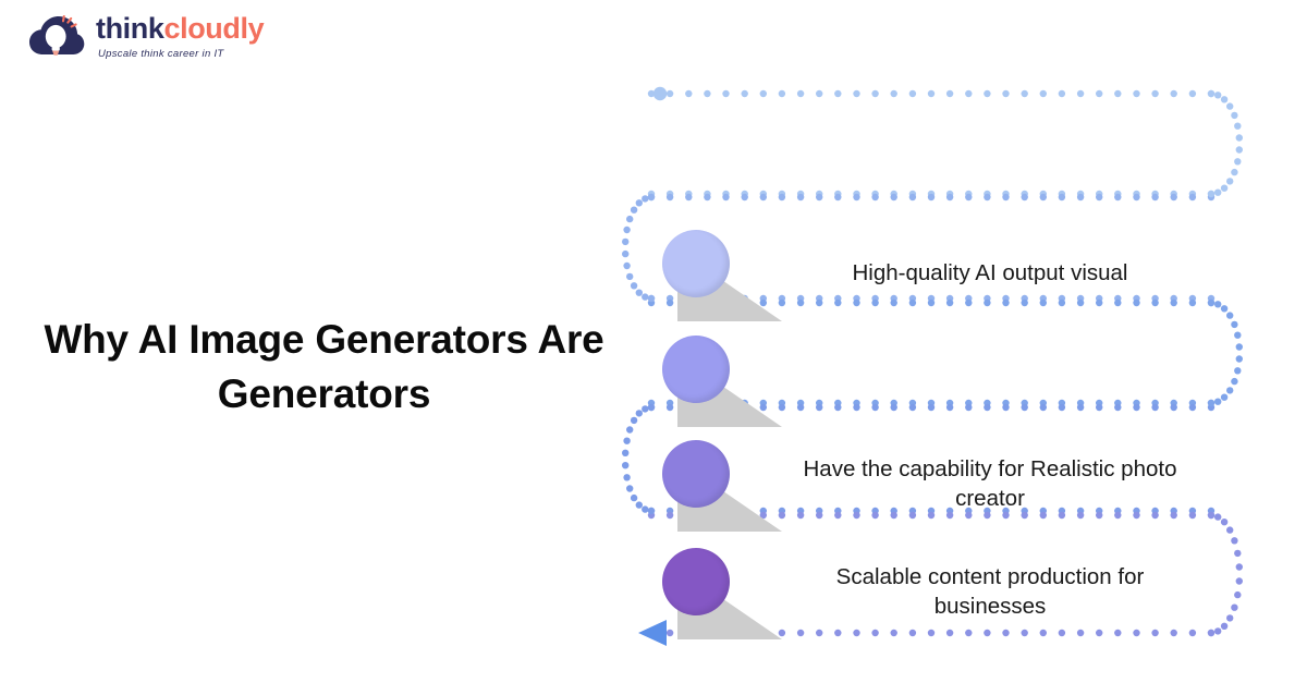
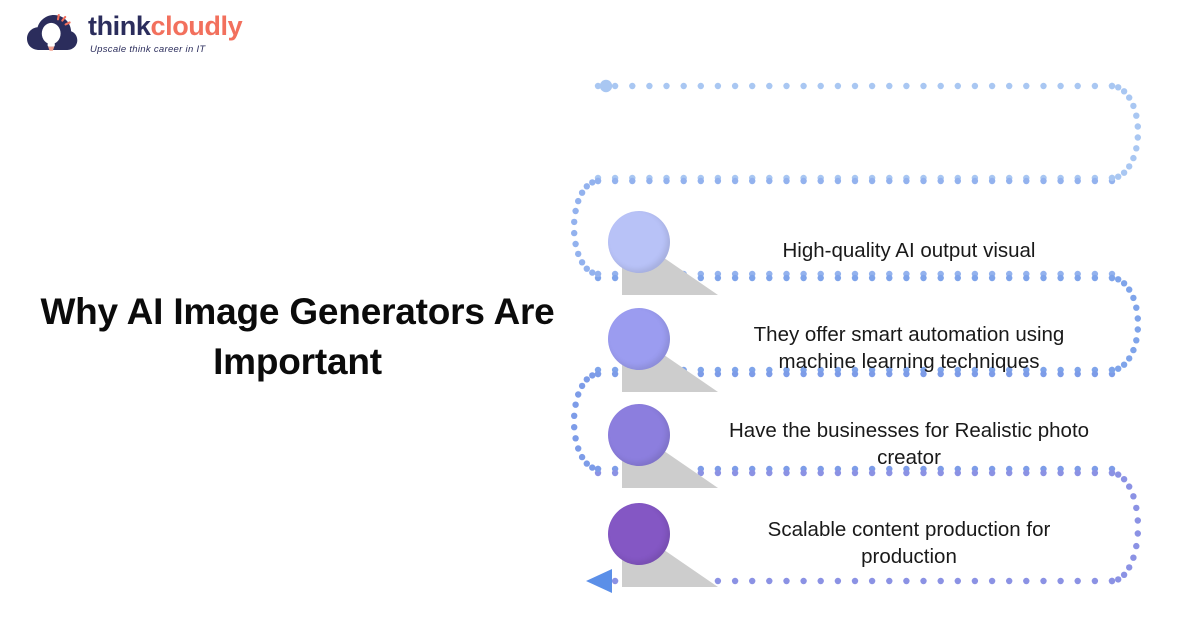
  thinkcloudly
  Upscale think career in IT
- Why AI Image Generators Are Generators
+ Why AI Image Generators Are Important
  High-quality AI output visual
+ They offer smart automation using machine learning techniques
- Have the capability for Realistic photo creator
+ Have the businesses for Realistic photo creator
- Scalable content production for businesses
+ Scalable content production for production
